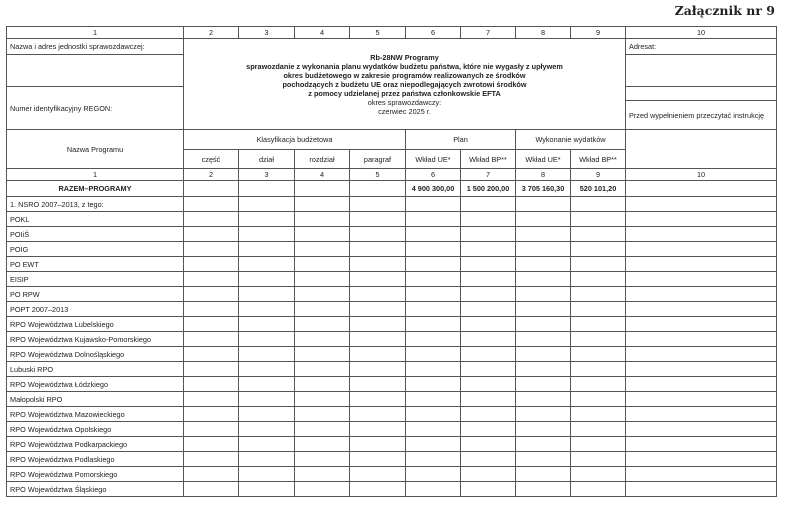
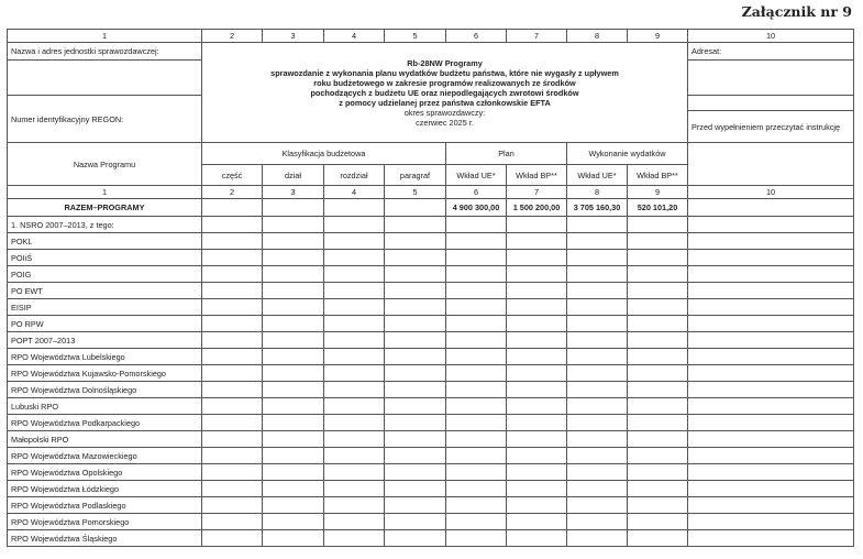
  Załącznik nr 9
  1	2	3	4	5	6	7	8	9	10
- Nazwa i adres jednostki sprawozdawczej:	Rb-28NW Programy sprawozdanie z wykonania planu wydatków budżetu państwa, które nie wygasły z upływem okres budżetowego w zakresie programów realizowanych ze środków pochodzących z budżetu UE oraz niepodlegających zwrotowi środków z pomocy udzielanej przez państwa członkowskie EFTA okres sprawozdawczy: czerwiec 2025 r.	Adresat:
+ Nazwa i adres jednostki sprawozdawczej:	Rb-28NW Programy sprawozdanie z wykonania planu wydatków budżetu państwa, które nie wygasły z upływem roku budżetowego w zakresie programów realizowanych ze środków pochodzących z budżetu UE oraz niepodlegających zwrotowi środków z pomocy udzielanej przez państwa członkowskie EFTA okres sprawozdawczy: czerwiec 2025 r.	Adresat:
  Numer identyfikacyjny REGON:
  Przed wypełnieniem przeczytać instrukcję
  Nazwa Programu	Klasyfikacja budżetowa	Plan	Wykonanie wydatków
  część	dział	rozdział	paragraf	Wkład UE*	Wkład BP**	Wkład UE*	Wkład BP**
  1	2	3	4	5	6	7	8	9	10
  RAZEM–PROGRAMY					4 900 300,00	1 500 200,00	3 705 160,30	520 101,20
  1. NSRO 2007–2013, z tego:
  POKL
  POIiŚ
  POIG
  PO EWT
  EISIP
  PO RPW
  POPT 2007–2013
  RPO Województwa Lubelskiego
  RPO Województwa Kujawsko-Pomorskiego
  RPO Województwa Dolnośląskiego
  Lubuski RPO
- RPO Województwa Łódzkiego
+ RPO Województwa Podkarpackiego
  Małopolski RPO
  RPO Województwa Mazowieckiego
  RPO Województwa Opolskiego
- RPO Województwa Podkarpackiego
+ RPO Województwa Łódzkiego
  RPO Województwa Podlaskiego
  RPO Województwa Pomorskiego
  RPO Województwa Śląskiego
